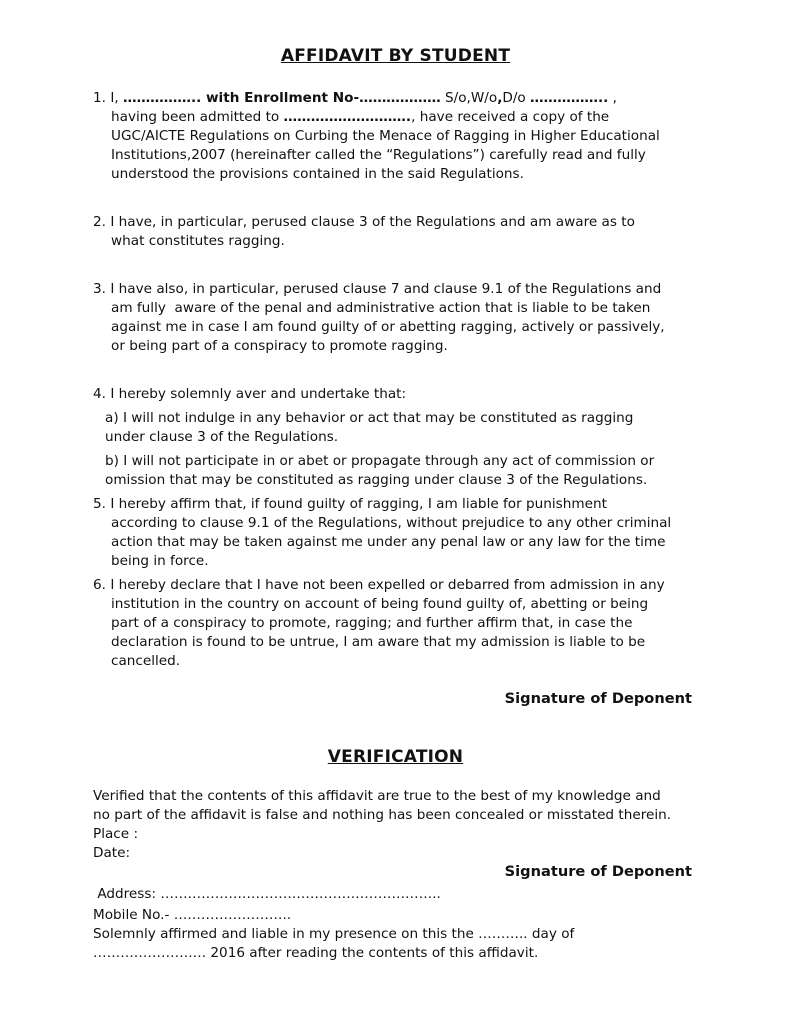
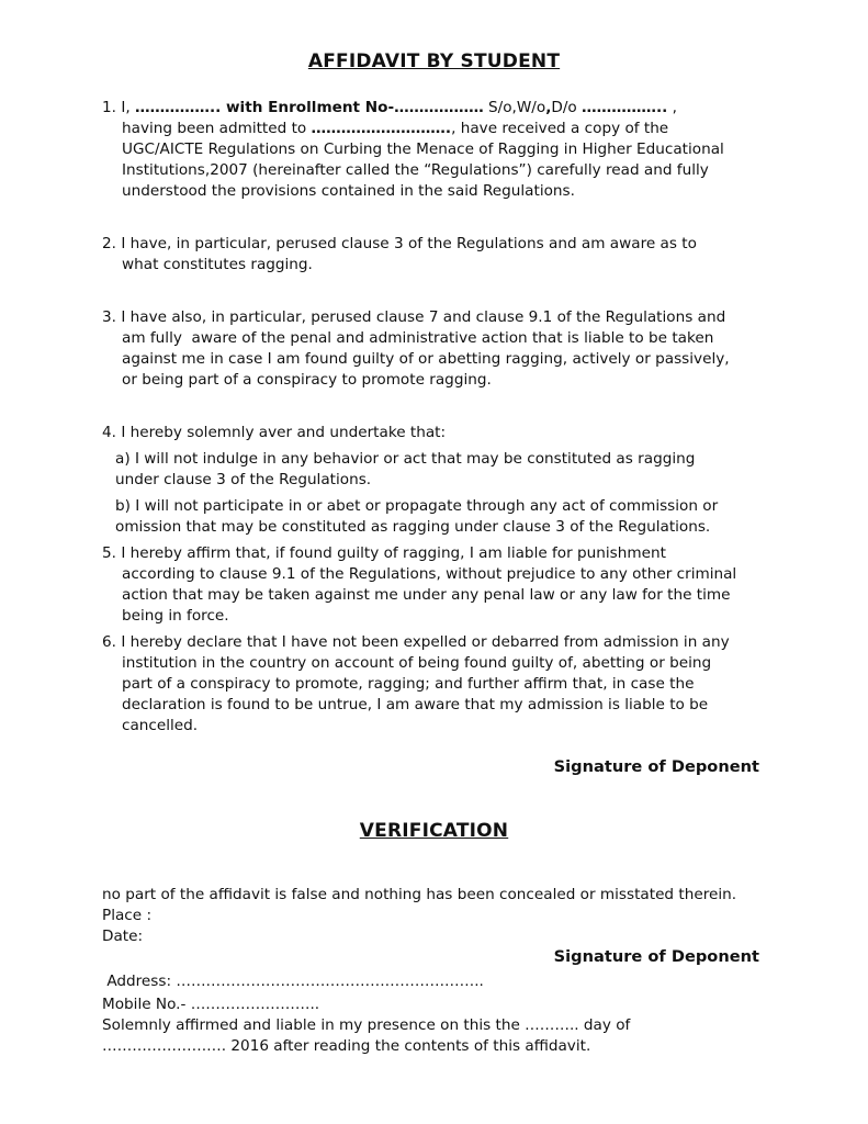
  AFFIDAVIT BY STUDENT
  1. I, …………….. with Enrollment No-……………… S/o,W/o,D/o …………….. ,
  having been admitted to ………………………., have received a copy of the
  UGC/AICTE Regulations on Curbing the Menace of Ragging in Higher Educational
  Institutions,2007 (hereinafter called the “Regulations”) carefully read and fully
  understood the provisions contained in the said Regulations.
  2. I have, in particular, perused clause 3 of the Regulations and am aware as to
  what constitutes ragging.
  3. I have also, in particular, perused clause 7 and clause 9.1 of the Regulations and
  am fully aware of the penal and administrative action that is liable to be taken
  against me in case I am found guilty of or abetting ragging, actively or passively,
  or being part of a conspiracy to promote ragging.
  4. I hereby solemnly aver and undertake that:
  a) I will not indulge in any behavior or act that may be constituted as ragging
  under clause 3 of the Regulations.
  b) I will not participate in or abet or propagate through any act of commission or
  omission that may be constituted as ragging under clause 3 of the Regulations.
  5. I hereby affirm that, if found guilty of ragging, I am liable for punishment
  according to clause 9.1 of the Regulations, without prejudice to any other criminal
  action that may be taken against me under any penal law or any law for the time
  being in force.
  6. I hereby declare that I have not been expelled or debarred from admission in any
  institution in the country on account of being found guilty of, abetting or being
  part of a conspiracy to promote, ragging; and further affirm that, in case the
  declaration is found to be untrue, I am aware that my admission is liable to be
  cancelled.
  Signature of Deponent
  VERIFICATION
- Verified that the contents of this affidavit are true to the best of my knowledge and
  no part of the affidavit is false and nothing has been concealed or misstated therein.
  Place :
  Date:
  Signature of Deponent
  Address: ……………………………………………………..
  Mobile No.- ……………………..
  Solemnly affirmed and liable in my presence on this the ……….. day of
  ……………………. 2016 after reading the contents of this affidavit.
